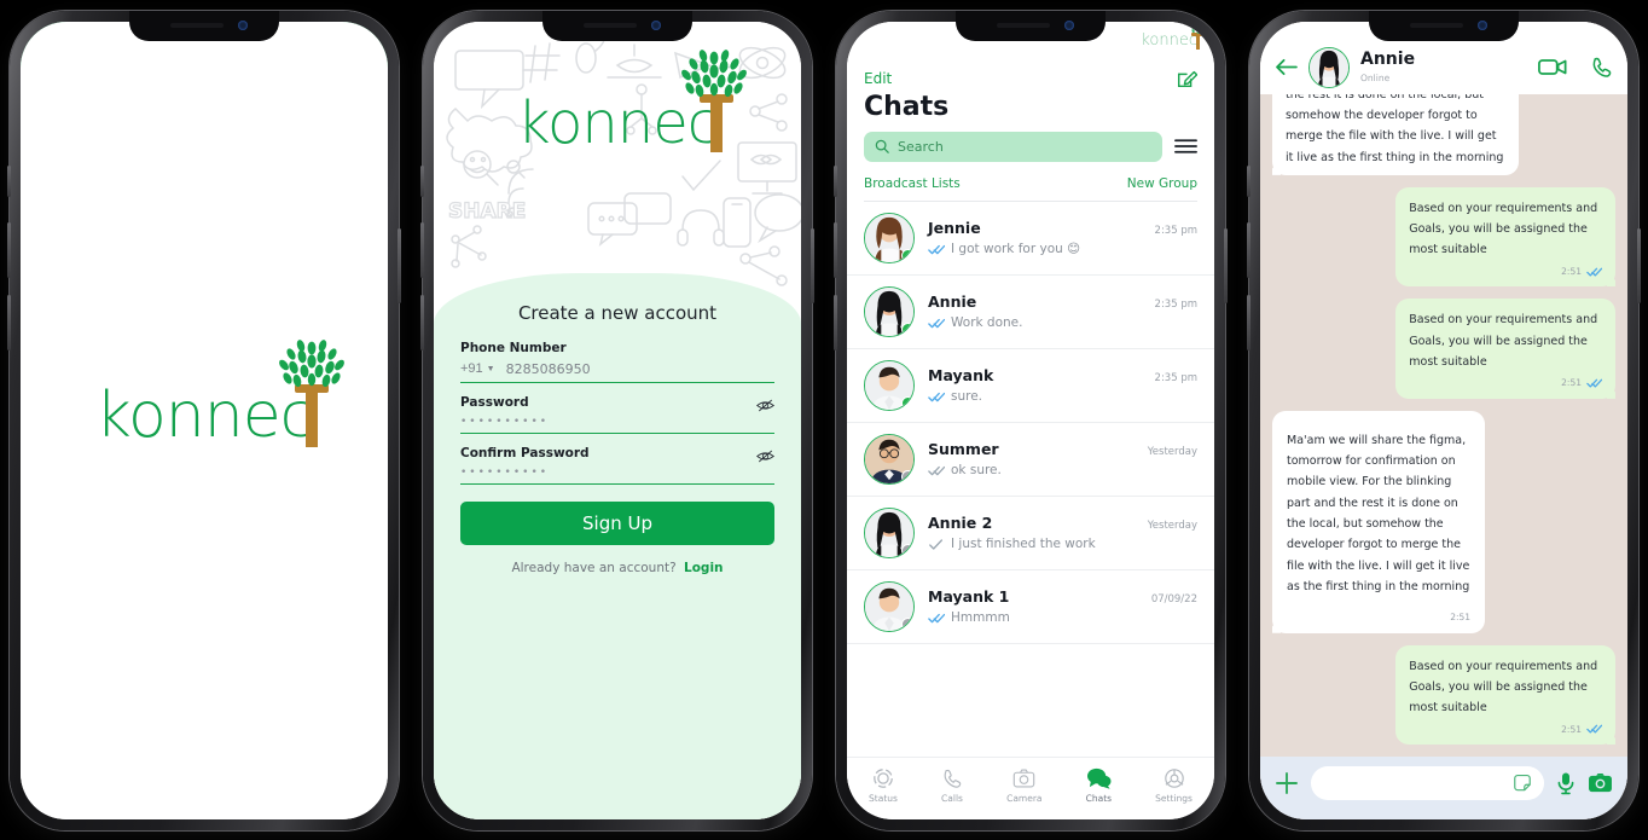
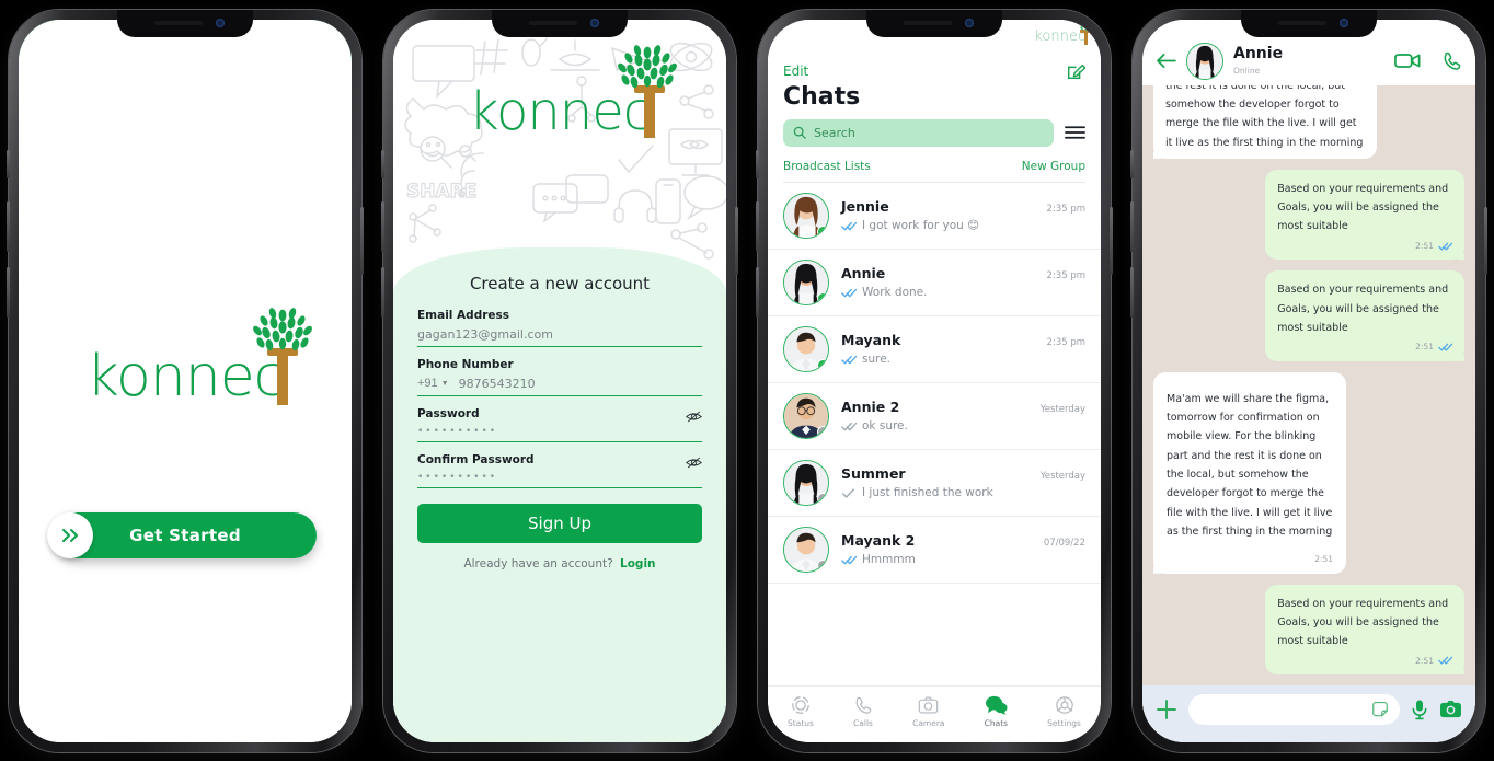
  konnec
+ Get Started
  SHARE
  konnec
  Create a new account
+ Email Address
+ gagan123@gmail.com
  Phone Number
  +91
- 8285086950
+ 9876543210
  Password
  ••••••••••
  Confirm Password
  ••••••••••
  Sign Up
  Already have an account? Login
  konnec
  Edit
  Chats
  Search
  Broadcast Lists
  New Group
  Jennie
  2:35 pm
  I got work for you 😊
  Annie
  2:35 pm
  Work done.
  Mayank
  2:35 pm
  sure.
- Summer
+ Annie 2
  Yesterday
  ok sure.
- Annie 2
+ Summer
  Yesterday
  I just finished the work
- Mayank 1
+ Mayank 2
  07/09/22
  Hmmmm
  Status
  Calls
  Camera
  Chats
  Settings
  Annie
  Online
  the rest it is done on the local, but somehow the developer forgot to merge the file with the live. I will get it live as the first thing in the morning
  Based on your requirements and Goals, you will be assigned the most suitable
  2:51
  Based on your requirements and Goals, you will be assigned the most suitable
  2:51
  Ma'am we will share the figma, tomorrow for confirmation on mobile view. For the blinking part and the rest it is done on the local, but somehow the developer forgot to merge the file with the live. I will get it live as the first thing in the morning
  2:51
  Based on your requirements and Goals, you will be assigned the most suitable
  2:51
